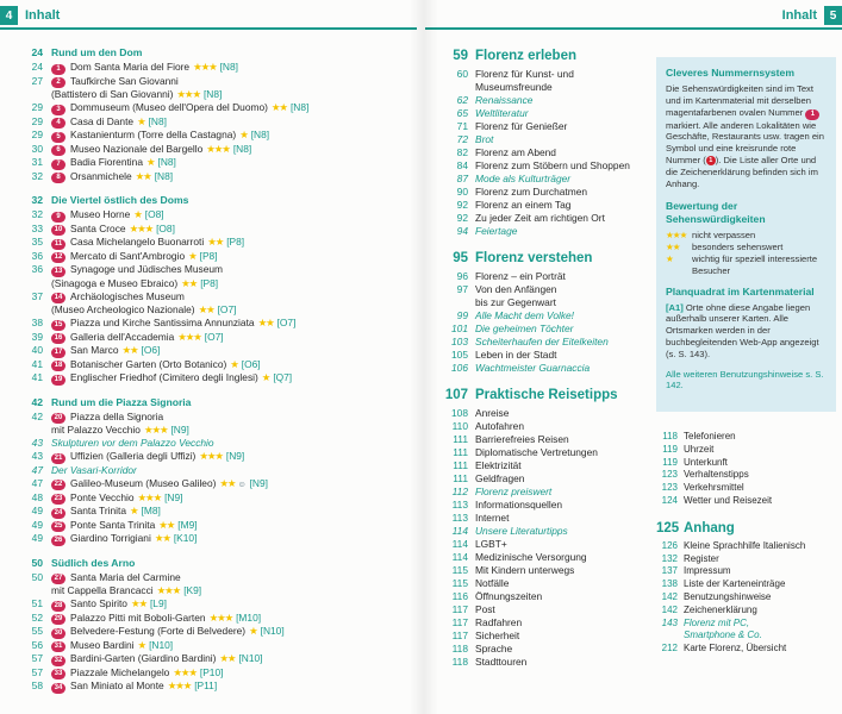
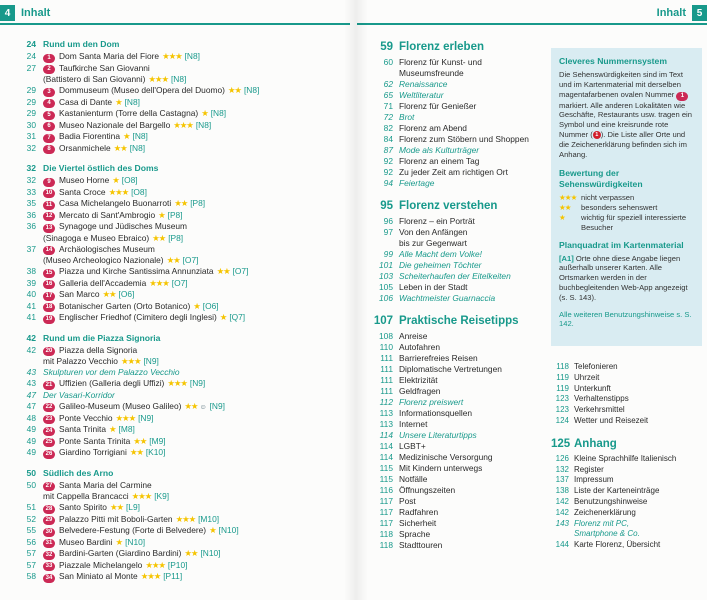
  4
  Inhalt
  Inhalt
  5
  24
  Rund um den Dom
  24
  Dom Santa Maria del Fiore ★★★ [N8]
  27
  Taufkirche San Giovanni
  (Battistero di San Giovanni) ★★★ [N8]
  29
  Dommuseum (Museo dell'Opera del Duomo) ★★ [N8]
  29
  Casa di Dante ★ [N8]
  29
  Kastanienturm (Torre della Castagna) ★ [N8]
  30
  Museo Nazionale del Bargello ★★★ [N8]
  31
  Badia Fiorentina ★ [N8]
  32
  Orsanmichele ★★ [N8]
  32
  Die Viertel östlich des Doms
  32
  Museo Horne ★ [O8]
  33
  Santa Croce ★★★ [O8]
  35
  Casa Michelangelo Buonarroti ★★ [P8]
  36
  Mercato di Sant'Ambrogio ★ [P8]
  36
  Synagoge und Jüdisches Museum
  (Sinagoga e Museo Ebraico) ★★ [P8]
  37
  Archäologisches Museum
  (Museo Archeologico Nazionale) ★★ [O7]
  38
  Piazza und Kirche Santissima Annunziata ★★ [O7]
  39
  Galleria dell'Accademia ★★★ [O7]
  40
  San Marco ★★ [O6]
  41
  Botanischer Garten (Orto Botanico) ★ [O6]
  41
  Englischer Friedhof (Cimitero degli Inglesi) ★ [Q7]
  42
  Rund um die Piazza Signoria
  42
  Piazza della Signoria
  mit Palazzo Vecchio ★★★ [N9]
  43
  Skulpturen vor dem Palazzo Vecchio
  43
  Uffizien (Galleria degli Uffizi) ★★★ [N9]
  47
  Der Vasari-Korridor
  47
  Galileo-Museum (Museo Galileo) ★★ [N9]
  48
  Ponte Vecchio ★★★ [N9]
  49
  Santa Trinita ★ [M8]
  49
  Ponte Santa Trinita ★★ [M9]
  49
  Giardino Torrigiani ★★ [K10]
  50
  Südlich des Arno
  50
  Santa Maria del Carmine
  mit Cappella Brancacci ★★★ [K9]
  51
  Santo Spirito ★★ [L9]
  52
  Palazzo Pitti mit Boboli-Garten ★★★ [M10]
  55
  Belvedere-Festung (Forte di Belvedere) ★ [N10]
  56
  Museo Bardini ★ [N10]
  57
  Bardini-Garten (Giardino Bardini) ★★ [N10]
  57
  Piazzale Michelangelo ★★★ [P10]
  58
  San Miniato al Monte ★★★ [P11]
  59
  Florenz erleben
  60
  Florenz für Kunst- und
  Museumsfreunde
  62
  Renaissance
  65
  Weltliteratur
  71
  Florenz für Genießer
  72
  Brot
  82
  Florenz am Abend
  84
  Florenz zum Stöbern und Shoppen
  87
  Mode als Kulturträger
- 90
- Florenz zum Durchatmen
  92
  Florenz an einem Tag
  92
  Zu jeder Zeit am richtigen Ort
  94
  Feiertage
  95
  Florenz verstehen
  96
  Florenz – ein Porträt
  97
  Von den Anfängen
  bis zur Gegenwart
  99
  Alle Macht dem Volke!
  101
  Die geheimen Töchter
  103
  Scheiterhaufen der Eitelkeiten
  105
  Leben in der Stadt
  106
  Wachtmeister Guarnaccia
  107
  Praktische Reisetipps
  108
  Anreise
  110
  Autofahren
  111
  Barrierefreies Reisen
  111
  Diplomatische Vertretungen
  111
  Elektrizität
  111
  Geldfragen
  112
  Florenz preiswert
  113
  Informationsquellen
  113
  Internet
  114
  Unsere Literaturtipps
  114
  LGBT+
  114
  Medizinische Versorgung
  115
  Mit Kindern unterwegs
  115
  Notfälle
  116
  Öffnungszeiten
  117
  Post
  117
  Radfahren
  117
  Sicherheit
  118
  Sprache
  118
  Stadttouren
  Cleveres Nummernsystem
  Die Sehenswürdigkeiten sind im Text und im Kartenmaterial mit derselben magentafarbenen ovalen Nummer markiert. Alle anderen Lokalitäten wie Geschäfte, Restaurants usw. tragen ein Symbol und eine kreisrunde rote Nummer ( ). Die Liste aller Orte und die Zeichenerklärung befinden sich im Anhang.
  Bewertung der Sehenswürdigkeiten
  ★★★
  nicht verpassen
  ★★
  besonders sehenswert
  ★
  wichtig für speziell interessierte Besucher
  Planquadrat im Kartenmaterial
  [A1] Orte ohne diese Angabe liegen außerhalb unserer Karten. Alle Ortsmarken werden in der buchbegleitenden Web-App angezeigt (s. S. 143).
  Alle weiteren Benutzungshinweise s. S. 142.
  118
  Telefonieren
  119
  Uhrzeit
  119
  Unterkunft
  123
  Verhaltenstipps
  123
  Verkehrsmittel
  124
  Wetter und Reisezeit
  125
  Anhang
  126
  Kleine Sprachhilfe Italienisch
  132
  Register
  137
  Impressum
  138
  Liste der Karteneinträge
  142
  Benutzungshinweise
  142
  Zeichenerklärung
  143
  Florenz mit PC,
  Smartphone & Co.
- 212
+ 144
  Karte Florenz, Übersicht
